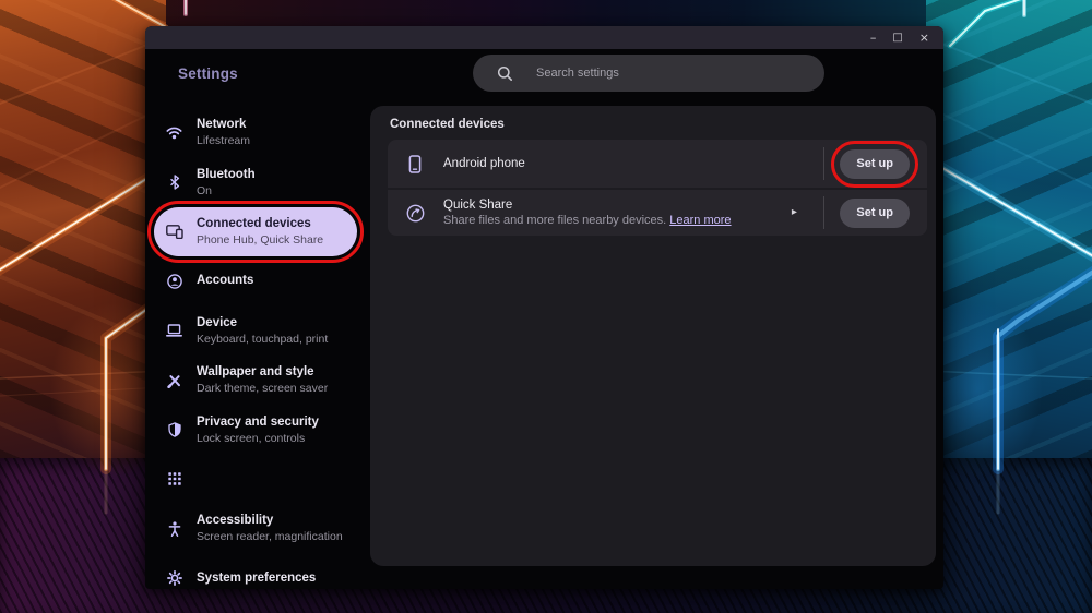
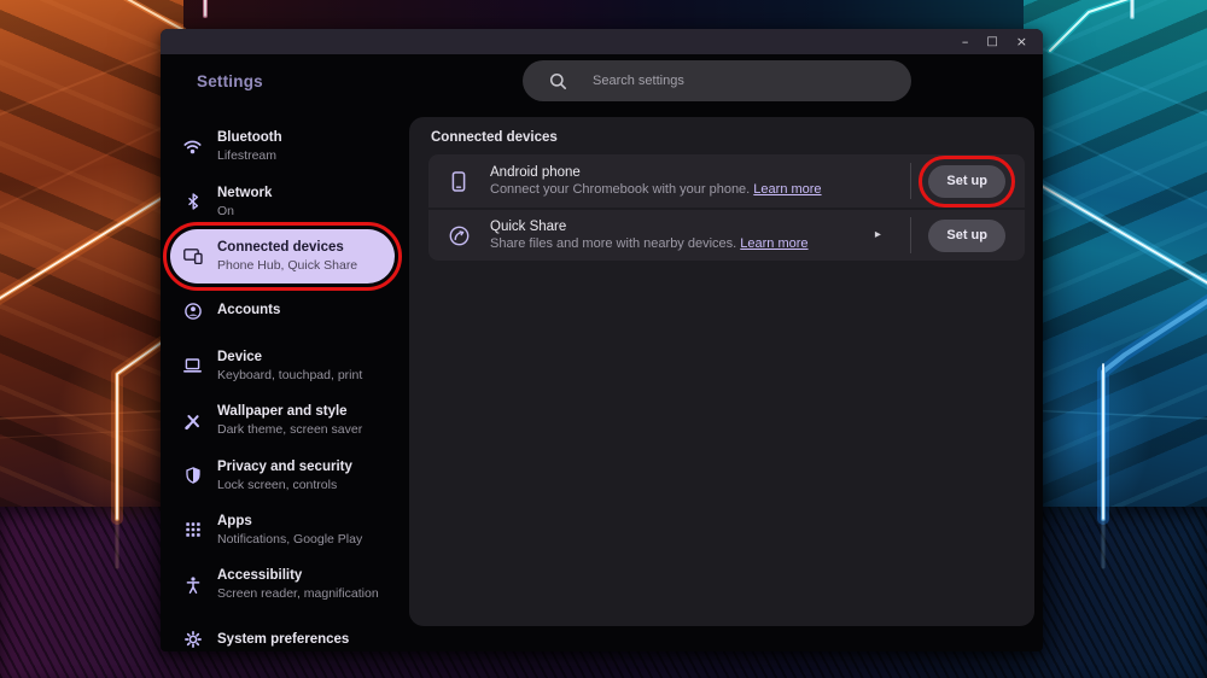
  –
  □
  ×
  Settings
  Search settings
- Network
+ Bluetooth
  Lifestream
- Bluetooth
+ Network
  On
  Connected devices
  Phone Hub, Quick Share
  Accounts
  Device
  Keyboard, touchpad, print
  Wallpaper and style
  Dark theme, screen saver
  Privacy and security
  Lock screen, controls
+ Apps
+ Notifications, Google Play
  Accessibility
  Screen reader, magnification
  System preferences
  Connected devices
  Android phone
+ Connect your Chromebook with your phone. Learn more
  Set up
  Quick Share
- Share files and more files nearby devices. Learn more
+ Share files and more with nearby devices. Learn more
  ▸
  Set up
